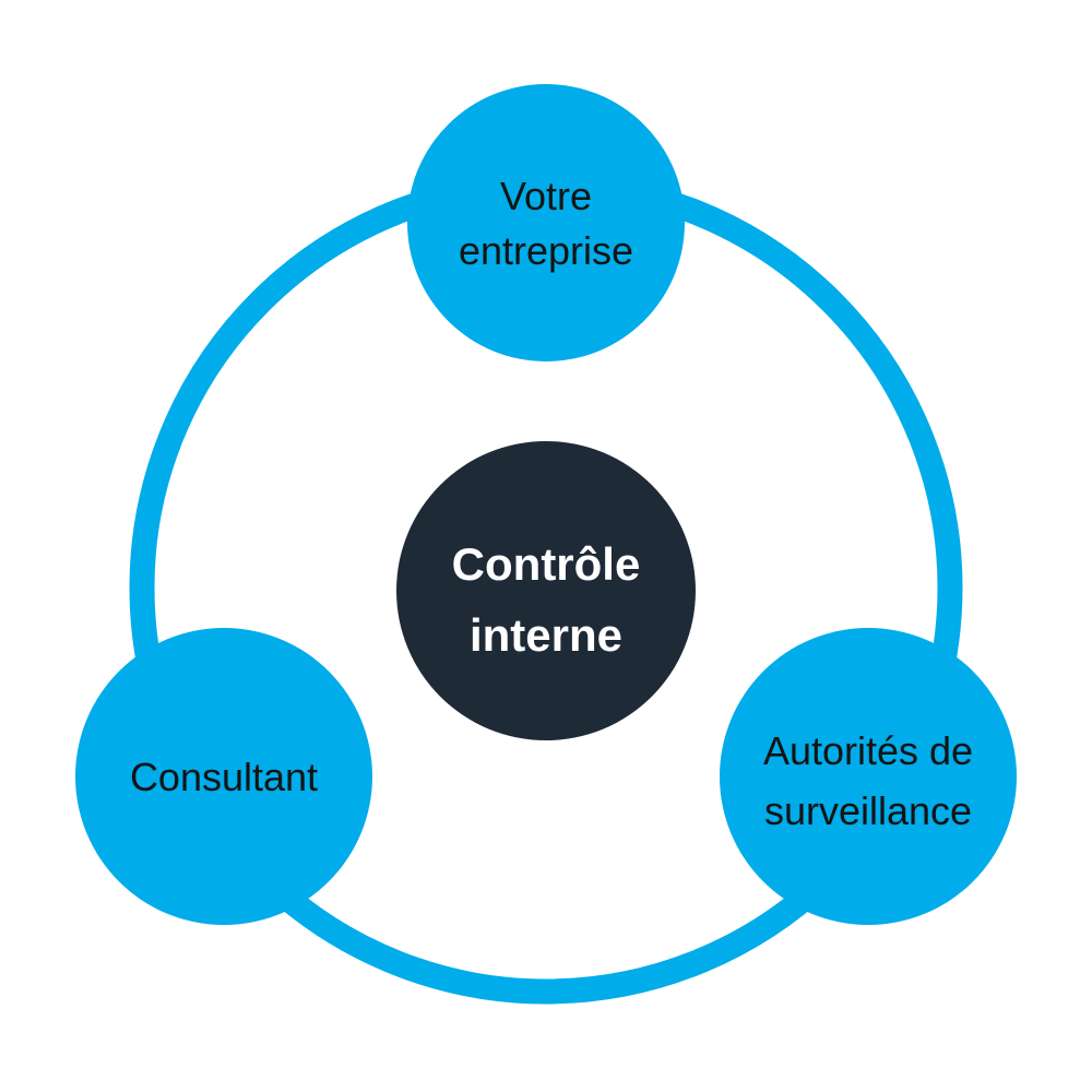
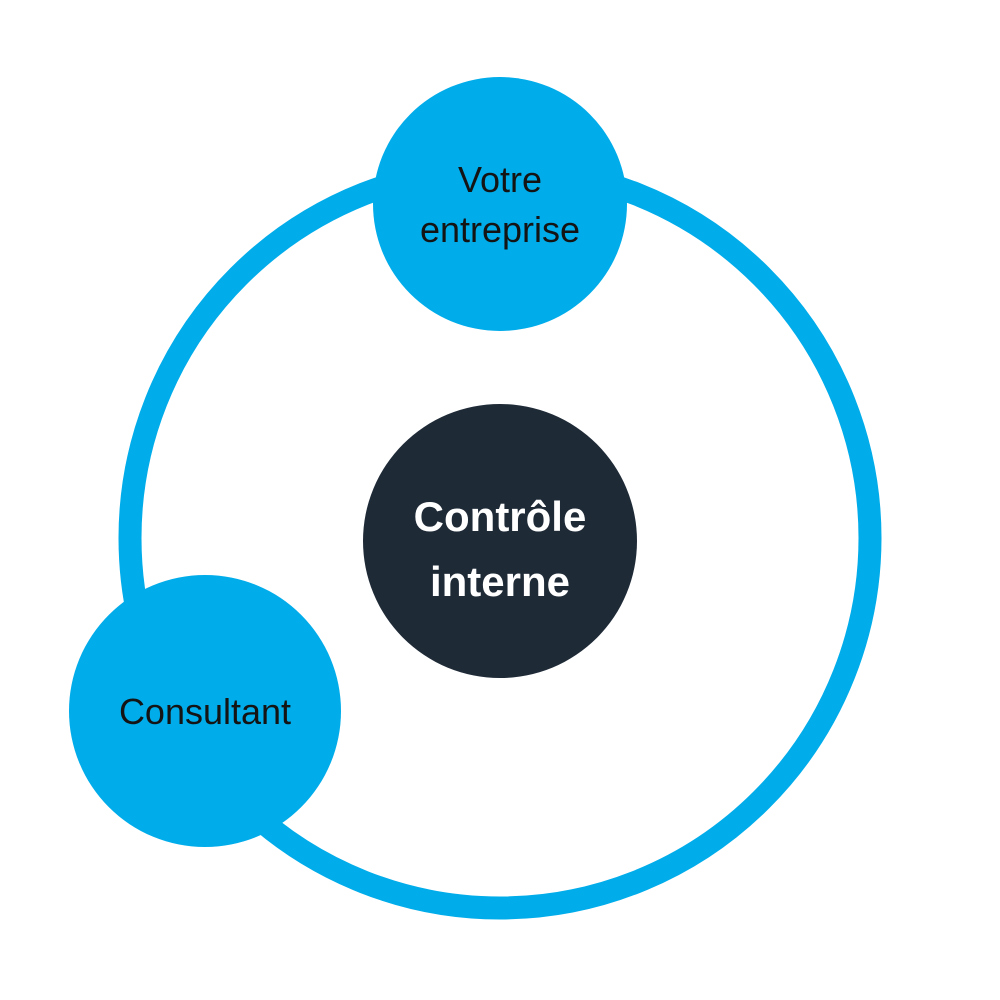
  Votre
  entreprise
  Consultant
- Autorités de
- surveillance
  Contrôle
  interne
